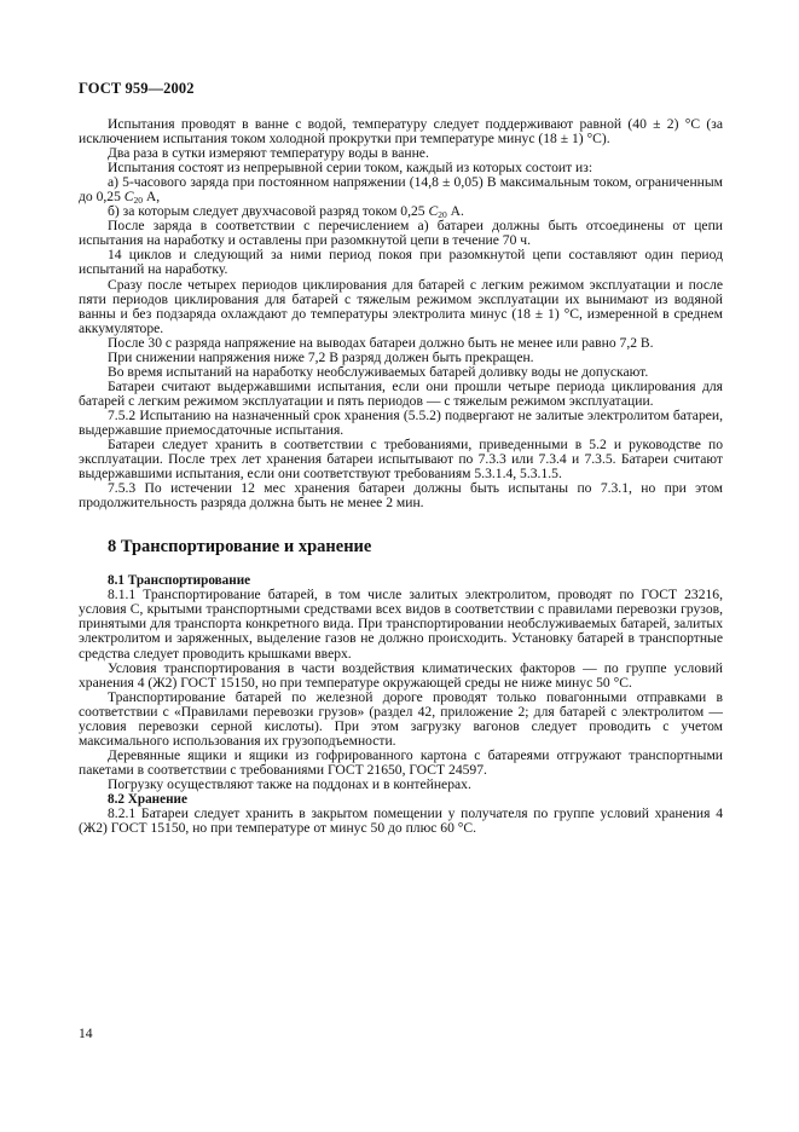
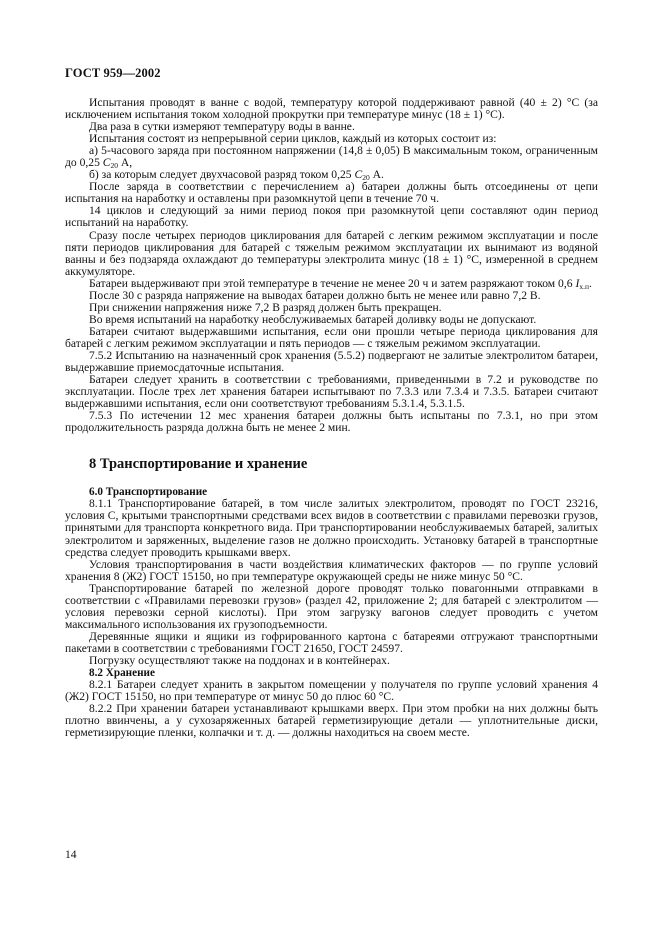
  ГОСТ 959—2002
- Испытания проводят в ванне с водой, температуру следует поддерживают равной (40 ± 2) °С (за исключением испытания током холодной прокрутки при температуре минус (18 ± 1) °С).
+ Испытания проводят в ванне с водой, температуру которой поддерживают равной (40 ± 2) °С (за исключением испытания током холодной прокрутки при температуре минус (18 ± 1) °С).
  Два раза в сутки измеряют температуру воды в ванне.
- Испытания состоят из непрерывной серии током, каждый из которых состоит из:
+ Испытания состоят из непрерывной серии циклов, каждый из которых состоит из:
  а) 5-часового заряда при постоянном напряжении (14,8 ± 0,05) В максимальным током, ограниченным до 0,25 C20 А,
  б) за которым следует двухчасовой разряд током 0,25 C20 А.
  После заряда в соответствии с перечислением а) батареи должны быть отсоединены от цепи испытания на наработку и оставлены при разомкнутой цепи в течение 70 ч.
  14 циклов и следующий за ними период покоя при разомкнутой цепи составляют один период испытаний на наработку.
  Сразу после четырех периодов циклирования для батарей с легким режимом эксплуатации и после пяти периодов циклирования для батарей с тяжелым режимом эксплуатации их вынимают из водяной ванны и без подзаряда охлаждают до температуры электролита минус (18 ± 1) °С, измеренной в среднем аккумуляторе.
+ Батареи выдерживают при этой температуре в течение не менее 20 ч и затем разряжают током 0,6 Iх.п.
  После 30 с разряда напряжение на выводах батареи должно быть не менее или равно 7,2 В.
  При снижении напряжения ниже 7,2 В разряд должен быть прекращен.
  Во время испытаний на наработку необслуживаемых батарей доливку воды не допускают.
  Батареи считают выдержавшими испытания, если они прошли четыре периода циклирования для батарей с легким режимом эксплуатации и пять периодов — с тяжелым режимом эксплуатации.
  7.5.2 Испытанию на назначенный срок хранения (5.5.2) подвергают не залитые электролитом батареи, выдержавшие приемосдаточные испытания.
- Батареи следует хранить в соответствии с требованиями, приведенными в 5.2 и руководстве по эксплуатации. После трех лет хранения батареи испытывают по 7.3.3 или 7.3.4 и 7.3.5. Батареи считают выдержавшими испытания, если они соответствуют требованиям 5.3.1.4, 5.3.1.5.
+ Батареи следует хранить в соответствии с требованиями, приведенными в 7.2 и руководстве по эксплуатации. После трех лет хранения батареи испытывают по 7.3.3 или 7.3.4 и 7.3.5. Батареи считают выдержавшими испытания, если они соответствуют требованиям 5.3.1.4, 5.3.1.5.
  7.5.3 По истечении 12 мес хранения батареи должны быть испытаны по 7.3.1, но при этом продолжительность разряда должна быть не менее 2 мин.
  8 Транспортирование и хранение
- 8.1 Транспортирование
+ 6.0 Транспортирование
  8.1.1 Транспортирование батарей, в том числе залитых электролитом, проводят по ГОСТ 23216, условия С, крытыми транспортными средствами всех видов в соответствии с правилами перевозки грузов, принятыми для транспорта конкретного вида. При транспортировании необслуживаемых батарей, залитых электролитом и заряженных, выделение газов не должно происходить. Установку батарей в транспортные средства следует проводить крышками вверх.
- Условия транспортирования в части воздействия климатических факторов — по группе условий хранения 4 (Ж2) ГОСТ 15150, но при температуре окружающей среды не ниже минус 50 °С.
+ Условия транспортирования в части воздействия климатических факторов — по группе условий хранения 8 (Ж2) ГОСТ 15150, но при температуре окружающей среды не ниже минус 50 °С.
  Транспортирование батарей по железной дороге проводят только повагонными отправками в соответствии с «Правилами перевозки грузов» (раздел 42, приложение 2; для батарей с электролитом — условия перевозки серной кислоты). При этом загрузку вагонов следует проводить с учетом максимального использования их грузоподъемности.
  Деревянные ящики и ящики из гофрированного картона с батареями отгружают транспортными пакетами в соответствии с требованиями ГОСТ 21650, ГОСТ 24597.
  Погрузку осуществляют также на поддонах и в контейнерах.
  8.2 Хранение
  8.2.1 Батареи следует хранить в закрытом помещении у получателя по группе условий хранения 4 (Ж2) ГОСТ 15150, но при температуре от минус 50 до плюс 60 °С.
+ 8.2.2 При хранении батареи устанавливают крышками вверх. При этом пробки на них должны быть плотно ввинчены, а у сухозаряженных батарей герметизирующие детали — уплотнительные диски, герметизирующие пленки, колпачки и т. д. — должны находиться на своем месте.
  14
